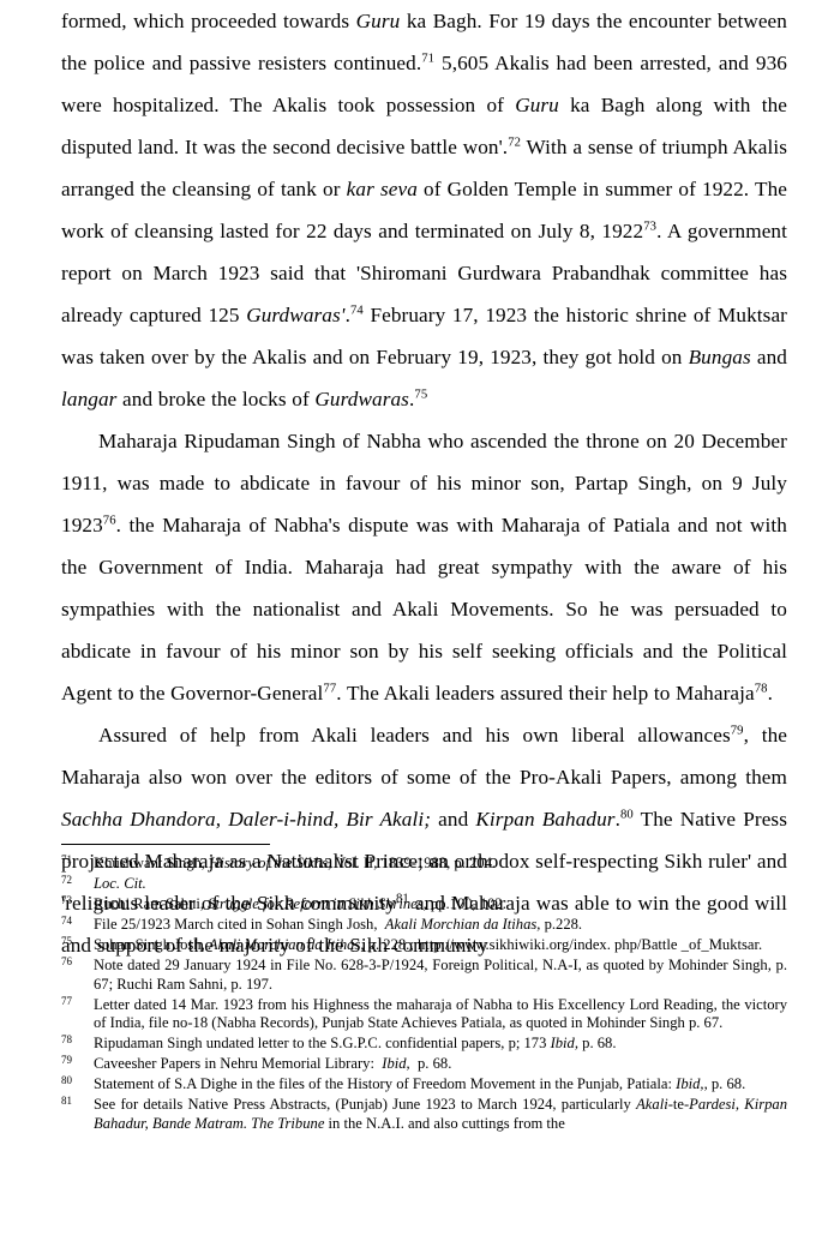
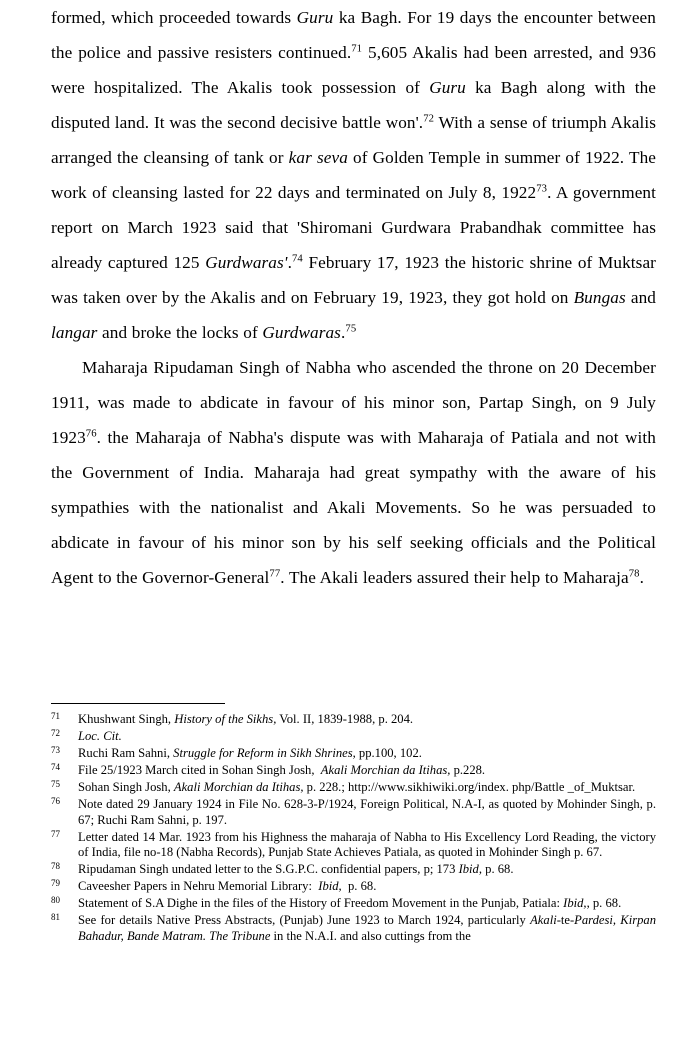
  formed, which proceeded towards Guru ka Bagh. For 19 days the encounter between the police and passive resisters continued.71 5,605 Akalis had been arrested, and 936 were hospitalized. The Akalis took possession of Guru ka Bagh along with the disputed land. It was the second decisive battle won'.72 With a sense of triumph Akalis arranged the cleansing of tank or kar seva of Golden Temple in summer of 1922. The work of cleansing lasted for 22 days and terminated on July 8, 192273. A government report on March 1923 said that 'Shiromani Gurdwara Prabandhak committee has already captured 125 Gurdwaras'.74 February 17, 1923 the historic shrine of Muktsar was taken over by the Akalis and on February 19, 1923, they got hold on Bungas and langar and broke the locks of Gurdwaras.75
  Maharaja Ripudaman Singh of Nabha who ascended the throne on 20 December 1911, was made to abdicate in favour of his minor son, Partap Singh, on 9 July 192376. the Maharaja of Nabha's dispute was with Maharaja of Patiala and not with the Government of India. Maharaja had great sympathy with the aware of his sympathies with the nationalist and Akali Movements. So he was persuaded to abdicate in favour of his minor son by his self seeking officials and the Political Agent to the Governor-General77. The Akali leaders assured their help to Maharaja78.
- Assured of help from Akali leaders and his own liberal allowances79, the Maharaja also won over the editors of some of the Pro-Akali Papers, among them Sachha Dhandora, Daler-i-hind, Bir Akali; and Kirpan Bahadur.80 The Native Press projected Maharaja as a Nationalist Prince; an orthodox self-respecting Sikh ruler' and 'religious leader of the Sikh community81 and Maharaja was able to win the good will and support of the majority of the Sikh community
  71
  Khushwant Singh, History of the Sikhs, Vol. II, 1839-1988, p. 204.
  72
  Loc. Cit.
  73
  Ruchi Ram Sahni, Struggle for Reform in Sikh Shrines, pp.100, 102.
  74
  File 25/1923 March cited in Sohan Singh Josh, Akali Morchian da Itihas, p.228.
  75
  Sohan Singh Josh, Akali Morchian da Itihas, p. 228.; http://www.sikhiwiki.org/index. php/Battle _of_Muktsar.
  76
  Note dated 29 January 1924 in File No. 628-3-P/1924, Foreign Political, N.A-I, as quoted by Mohinder Singh, p. 67; Ruchi Ram Sahni, p. 197.
  77
  Letter dated 14 Mar. 1923 from his Highness the maharaja of Nabha to His Excellency Lord Reading, the victory of India, file no-18 (Nabha Records), Punjab State Achieves Patiala, as quoted in Mohinder Singh p. 67.
  78
  Ripudaman Singh undated letter to the S.G.P.C. confidential papers, p; 173 Ibid, p. 68.
  79
  Caveesher Papers in Nehru Memorial Library: Ibid, p. 68.
  80
  Statement of S.A Dighe in the files of the History of Freedom Movement in the Punjab, Patiala: Ibid,, p. 68.
  81
  See for details Native Press Abstracts, (Punjab) June 1923 to March 1924, particularly Akali-te-Pardesi, Kirpan Bahadur, Bande Matram. The Tribune in the N.A.I. and also cuttings from the
